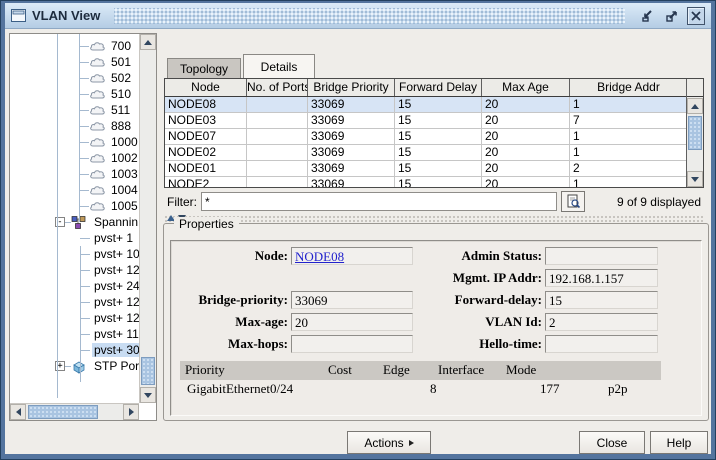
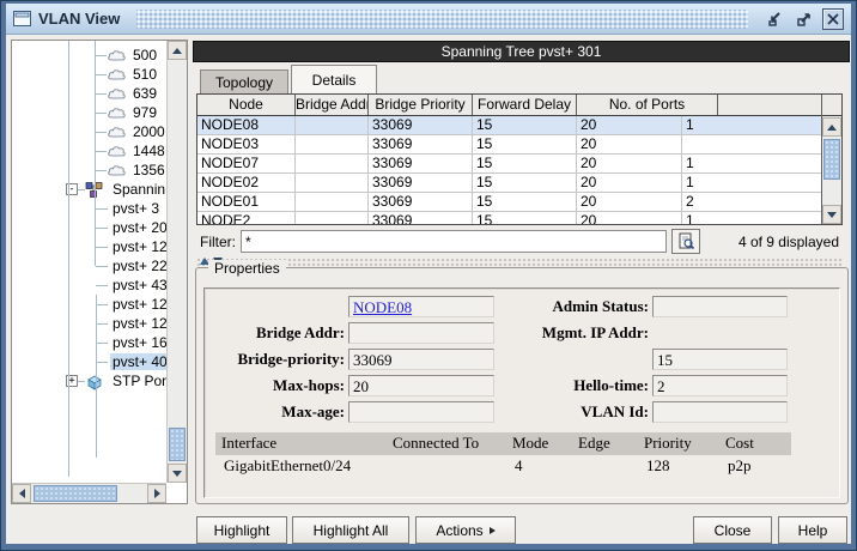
  VLAN View
- 700
+ 500
- 501
- 502
  510
- 511
- 888
+ 639
+ 979
- 1000
+ 2000
- 1002
- 1003
+ 1448
- 1004
+ 1356
- 1005
  -
  Spannin
- pvst+ 1
+ pvst+ 3
- pvst+ 10
+ pvst+ 20
  pvst+ 12
+ pvst+ 22
- pvst+ 24
+ pvst+ 43
  pvst+ 12
  pvst+ 12
- pvst+ 11
+ pvst+ 16
- pvst+ 30
+ pvst+ 40
  +
  STP Por
+ Spanning Tree pvst+ 301
  Topology
  Details
  Node
- No. of Ports
+ Bridge Addr
  Bridge Priority
  Forward Delay
- Max Age
- Bridge Addr
+ No. of Ports
  NODE08
  33069
  15
  20
  1
  NODE03
  33069
  15
  20
- 7
  NODE07
  33069
  15
  20
  1
  NODE02
  33069
  15
  20
  1
  NODE01
  33069
  15
  20
  2
  NODE2
  33069
  15
  20
  1
  Filter:
  *
- 9 of 9 displayed
+ 4 of 9 displayed
  Properties
- Priority
+ Interface
+ Connected To
- Cost
+ Mode
  Edge
- Interface
+ Priority
- Mode
+ Cost
  GigabitEthernet0/24
- 8
+ 4
- 177
+ 128
  p2p
- Node:
  NODE08
+ Bridge Addr:
  Bridge-priority:
  33069
- Max-age:
+ Max-hops:
  20
- Max-hops:
+ Max-age:
  Admin Status:
  Mgmt. IP Addr:
- 192.168.1.157
- Forward-delay:
  15
- VLAN Id:
+ Hello-time:
  2
- Hello-time:
+ VLAN Id:
+ Highlight
+ Highlight All
  Actions
  Close
  Help
